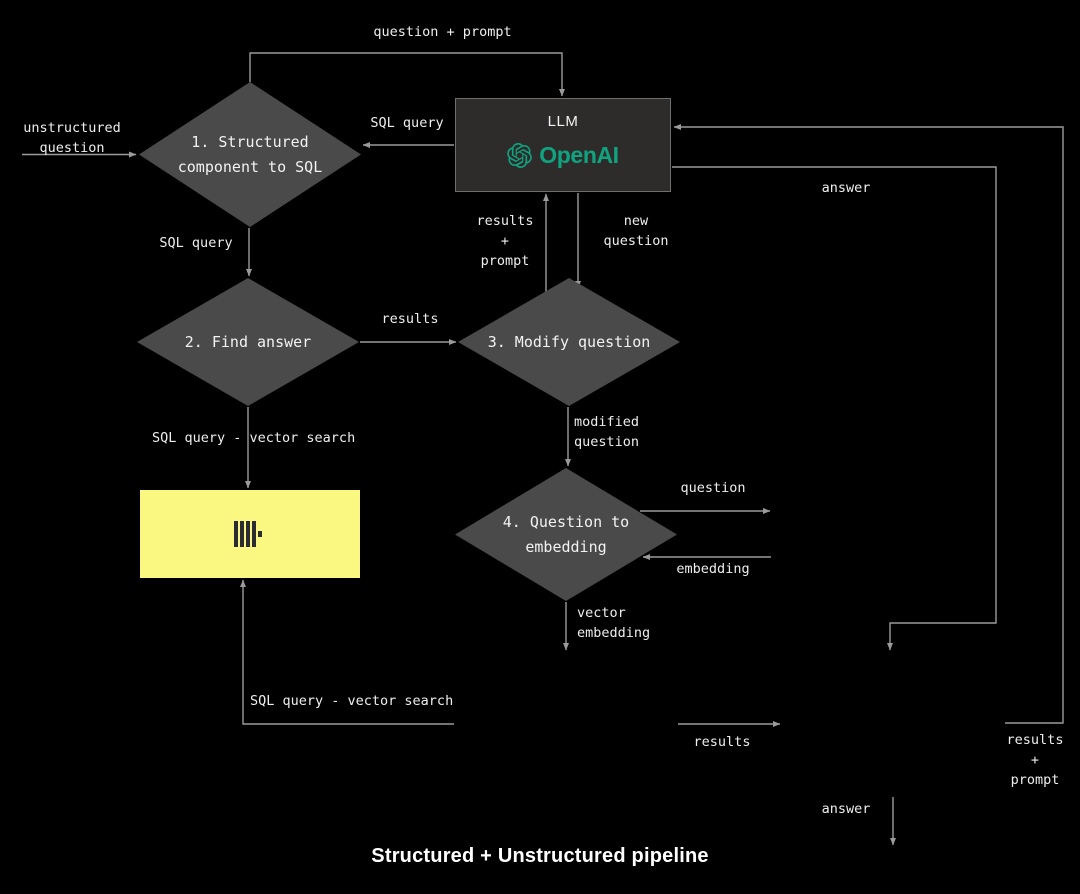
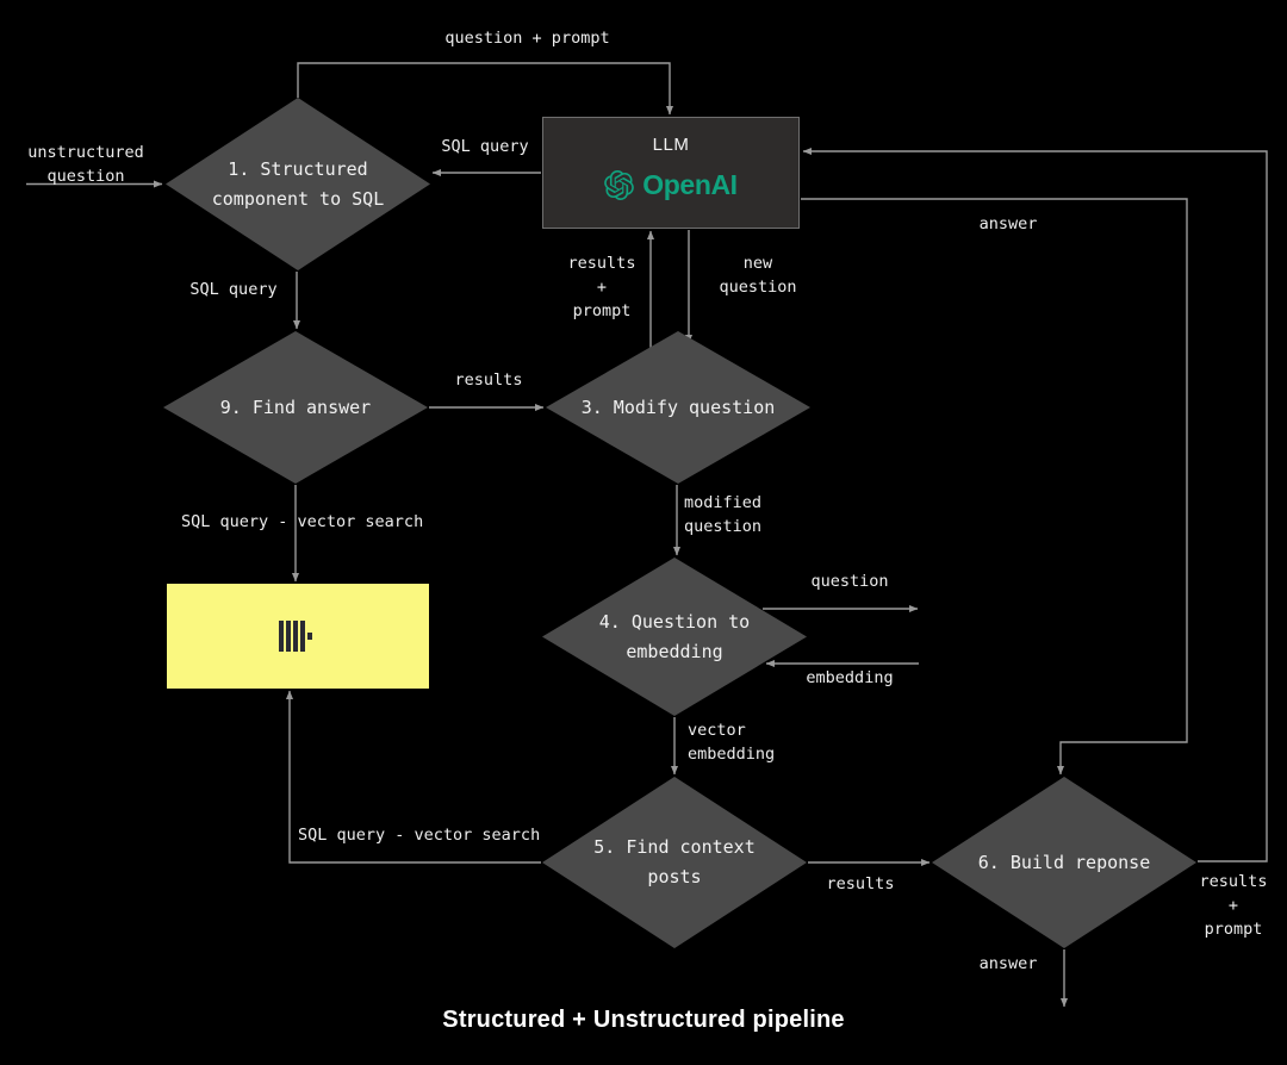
  1. Structured
  component to SQL
- 2. Find answer
+ 9. Find answer
  3. Modify question
  4. Question to
  embedding
+ 5. Find context
+ posts
+ 6. Build reponse
  LLM
  OpenAI
  question + prompt
  unstructured
  question
  SQL query
  SQL query
  results
  +
  prompt
  new
  question
  answer
  results
  SQL query - vector search
  modified
  question
  question
  embedding
  vector
  embedding
  SQL query - vector search
  results
  results
  +
  prompt
  answer
  Structured + Unstructured pipeline
